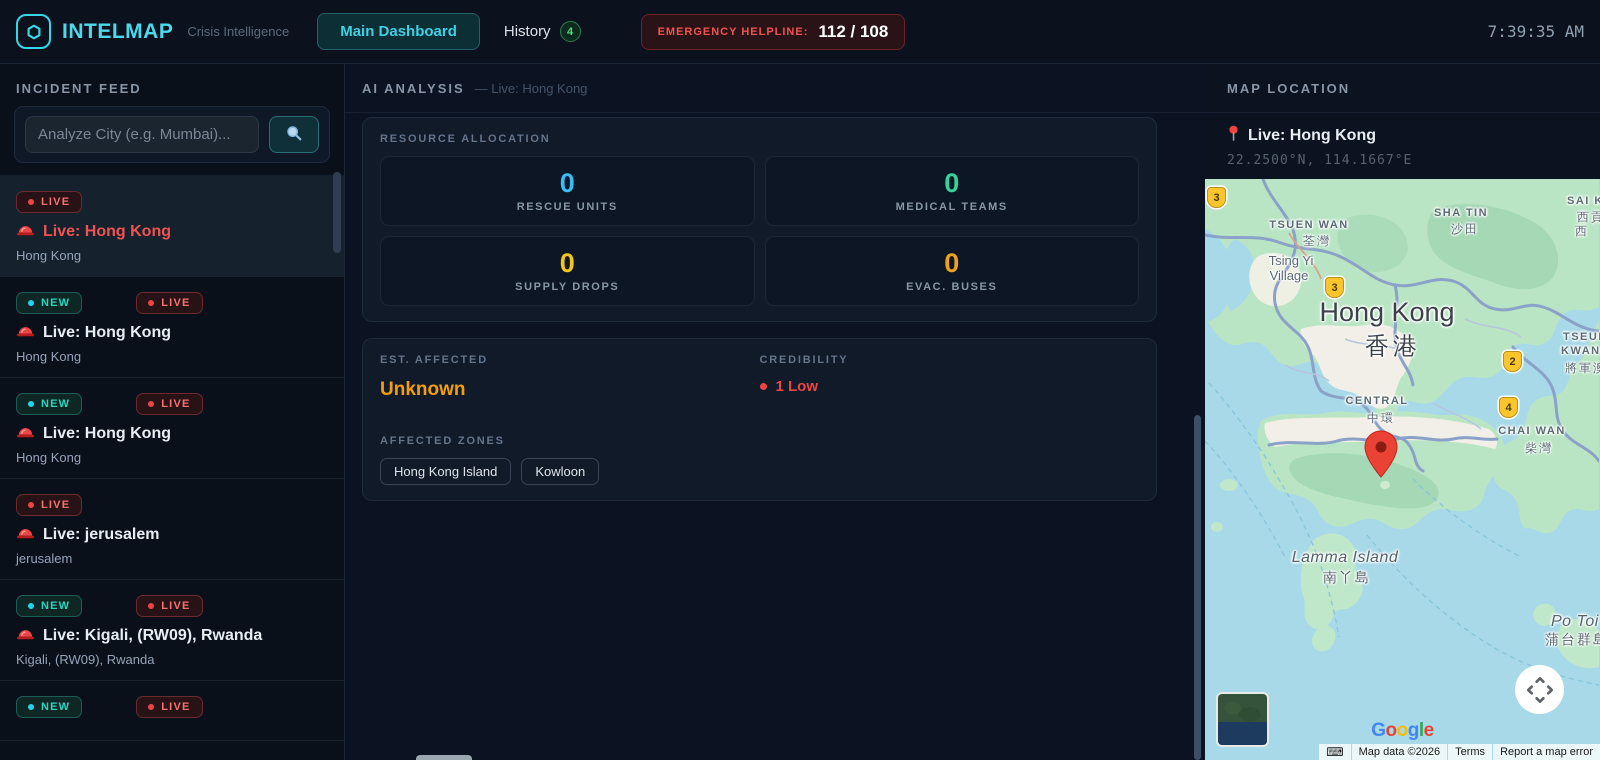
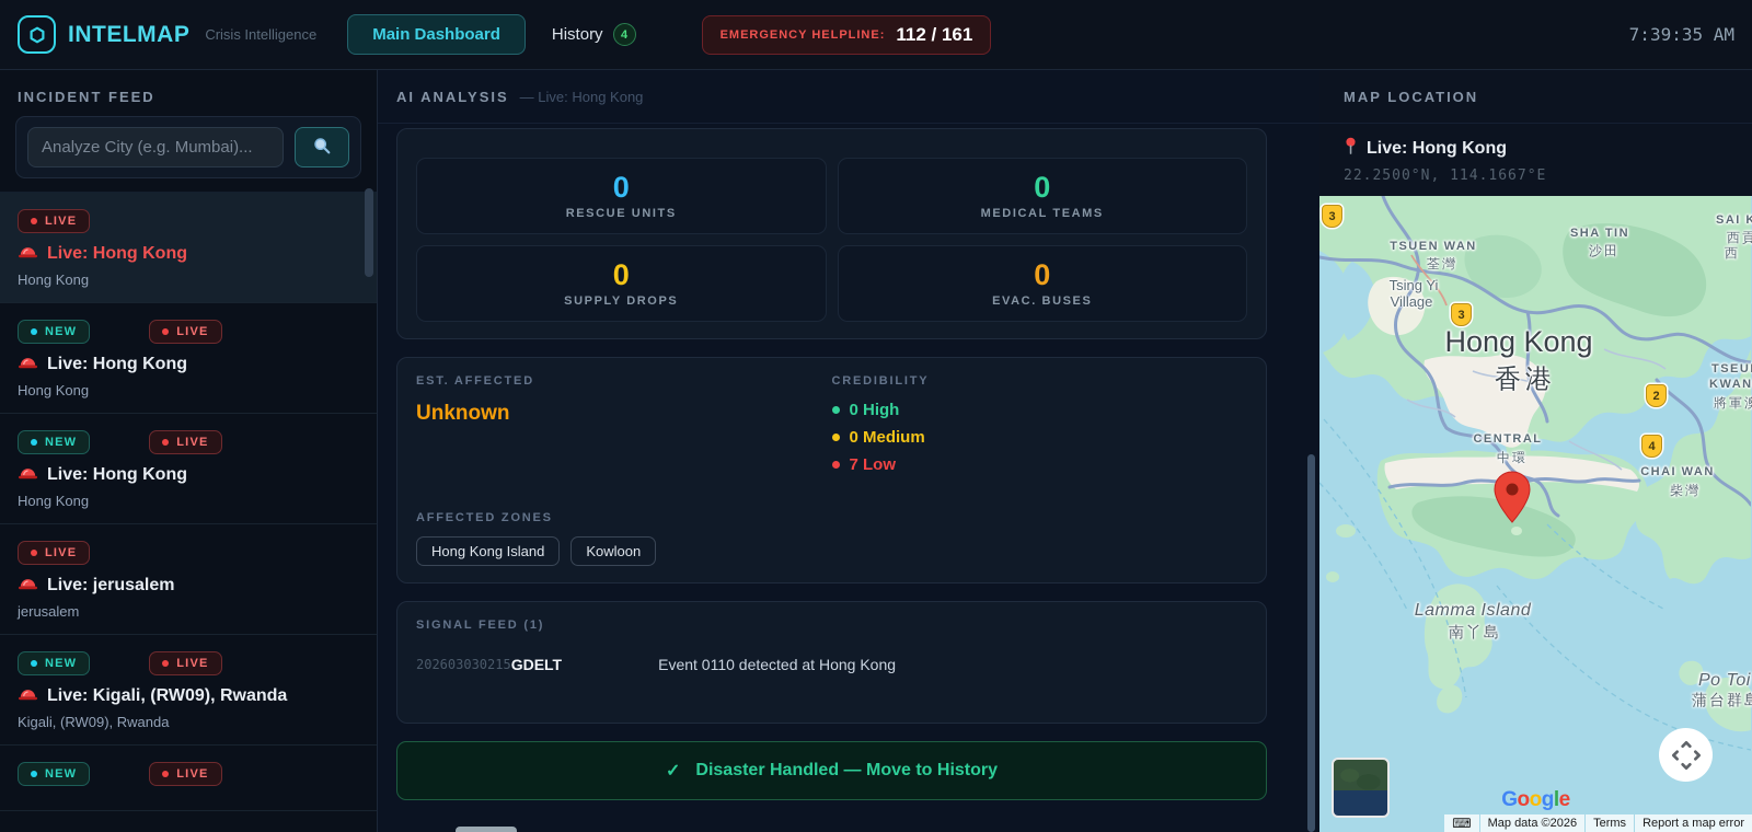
  INTELMAP
  Crisis Intelligence
  Main Dashboard
  History
  4
  EMERGENCY HELPLINE:
- 112 / 108
+ 112 / 161
  7:39:35 AM
  INCIDENT FEED
  Analyze City (e.g. Mumbai)...
  LIVE
  Live: Hong Kong
  Hong Kong
  NEW
  LIVE
  Live: Hong Kong
  Hong Kong
  NEW
  LIVE
  Live: Hong Kong
  Hong Kong
  LIVE
  Live: jerusalem
  jerusalem
  NEW
  LIVE
  Live: Kigali, (RW09), Rwanda
  Kigali, (RW09), Rwanda
  NEW
  LIVE
  AI ANALYSIS
  — Live: Hong Kong
- RESOURCE ALLOCATION
  0
  RESCUE UNITS
  0
  MEDICAL TEAMS
  0
  SUPPLY DROPS
  0
  EVAC. BUSES
  EST. AFFECTED
  Unknown
  CREDIBILITY
+ 0 High
+ 0 Medium
- 1 Low
+ 7 Low
  AFFECTED ZONES
  Hong Kong Island
  Kowloon
+ SIGNAL FEED (1)
+ 202603030215
+ GDELT
+ Event 0110 detected at Hong Kong
+ ✓
+ Disaster Handled — Move to History
  MAP LOCATION
  Live: Hong Kong
  22.2500°N, 114.1667°E
  TSUEN WAN
  荃灣
  Tsing Yi
  Village
  SHA TIN
  沙田
  SAI K
  西貢
  西
  Hong Kong
  香港
  TSEU
  KWAN
  CENTRAL
  中環
  CHAI WAN
  柴灣
  Lamma Island
  南丫島
  Po Toi
  蒲台群
  3
  3
  2
  4
  Google
  ⌨
  Map data ©2026
  Terms
  Report a map error
